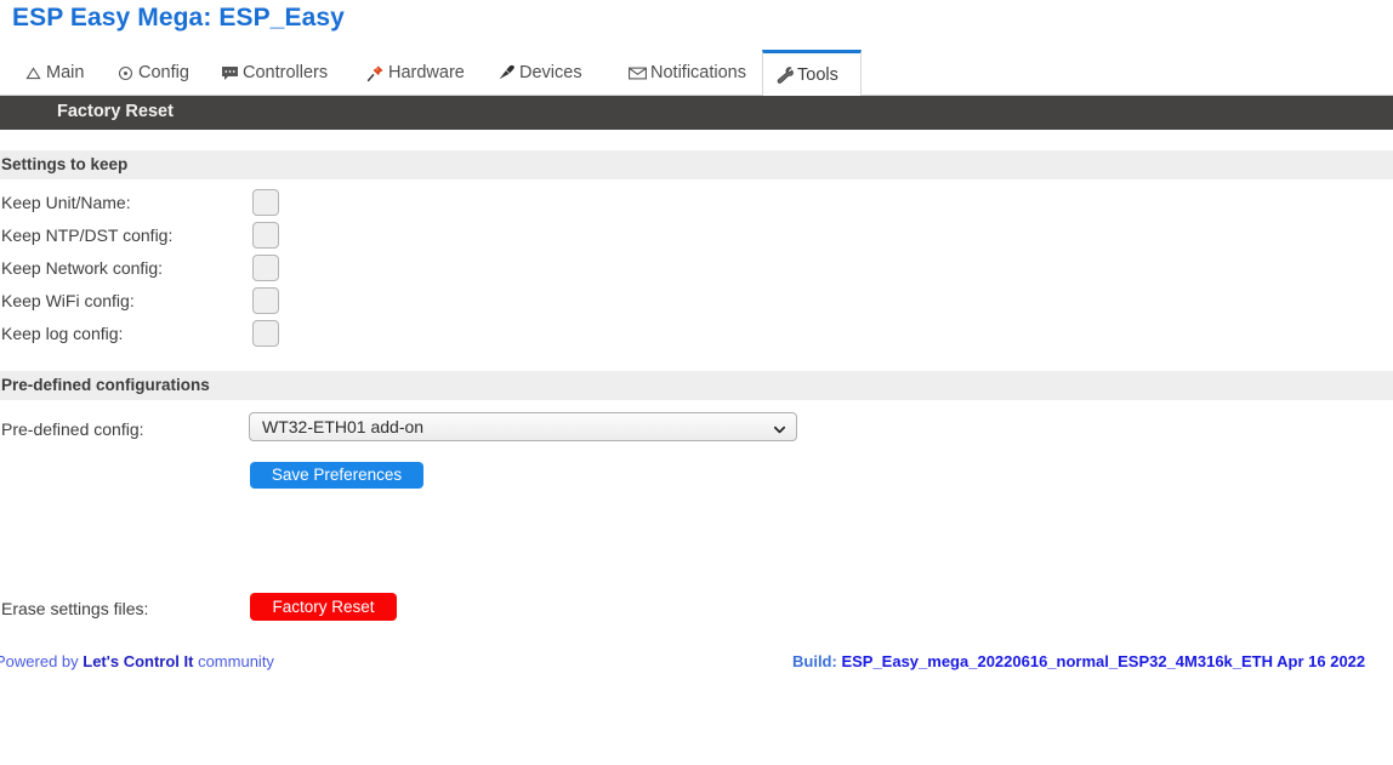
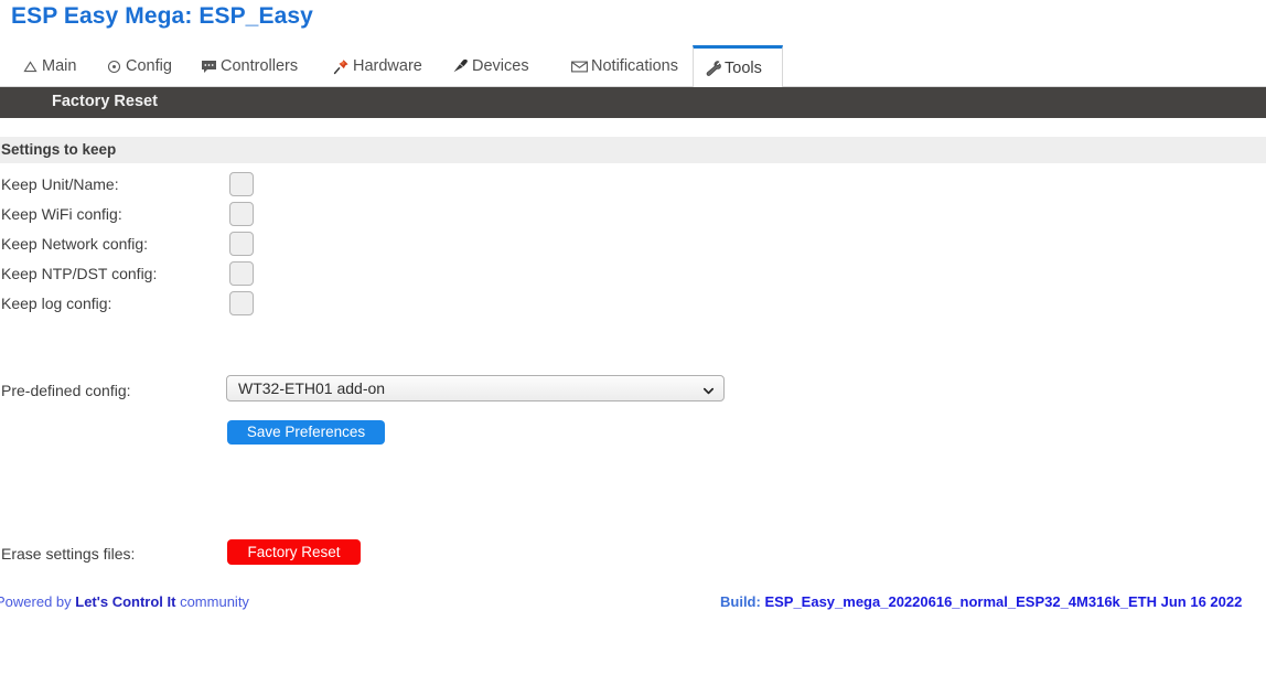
  ESP Easy Mega: ESP_Easy
  Main
  Config
  Controllers
  Hardware
  Devices
  Notifications
  Tools
  Factory Reset
  Settings to keep
  Keep Unit/Name:
- Keep NTP/DST config:
+ Keep WiFi config:
  Keep Network config:
- Keep WiFi config:
+ Keep NTP/DST config:
  Keep log config:
- Pre-defined configurations
  Pre-defined config:
  WT32-ETH01 add-on
  Save Preferences
  Erase settings files:
  Factory Reset
  Powered by Let's Control It community
- Build: ESP_Easy_mega_20220616_normal_ESP32_4M316k_ETH Apr 16 2022
+ Build: ESP_Easy_mega_20220616_normal_ESP32_4M316k_ETH Jun 16 2022
